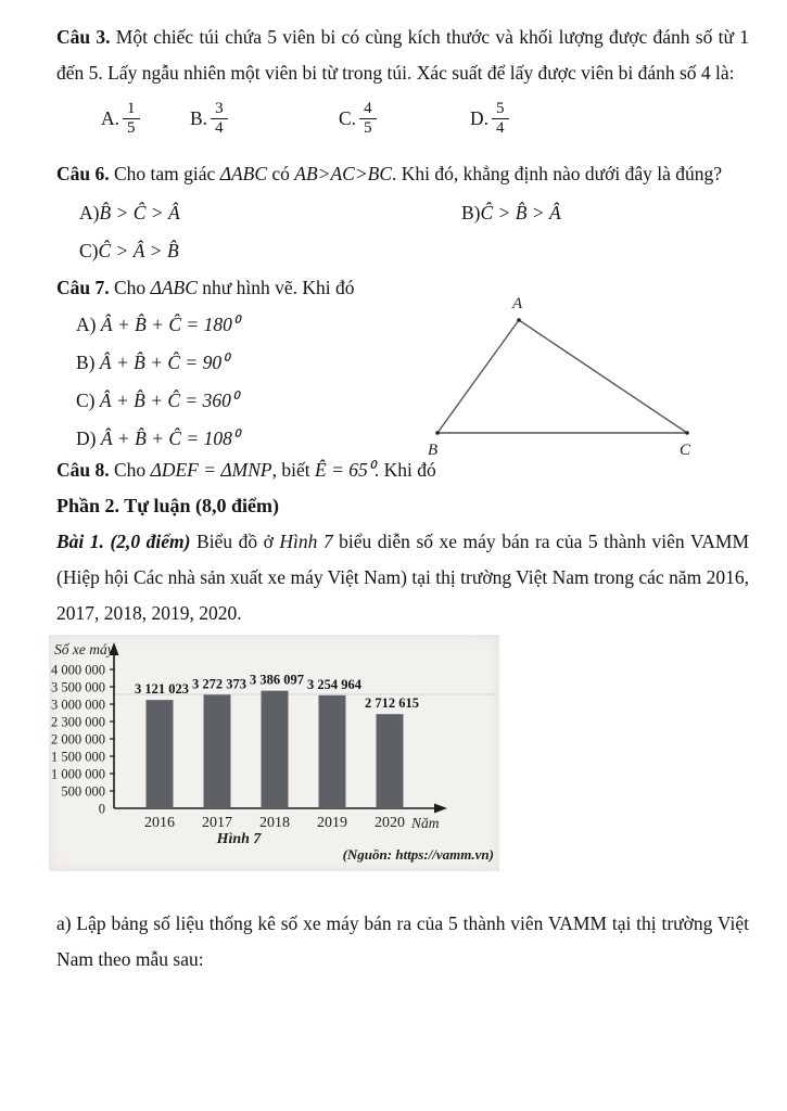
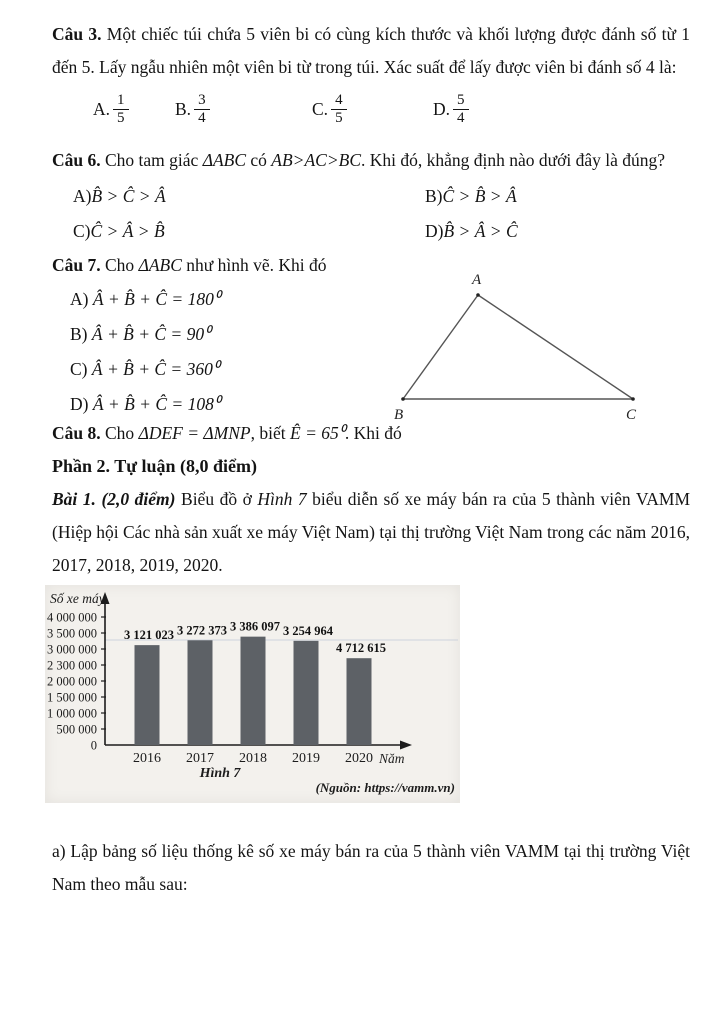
  Câu 3. Một chiếc túi chứa 5 viên bi có cùng kích thước và khối lượng được đánh số từ 1 đến 5. Lấy ngẫu nhiên một viên bi từ trong túi. Xác suất để lấy được viên bi đánh số 4 là:
  A.
  1
  5
  B.
  3
  4
  C.
  4
  5
  D.
  5
  4
  Câu 6. Cho tam giác ΔABC có AB>AC>BC. Khi đó, khẳng định nào dưới đây là đúng?
  A)B̂ > Ĉ > Â
  B)Ĉ > B̂ > Â
  C)Ĉ > Â > B̂
+ D)B̂ > Â > Ĉ
  Câu 7. Cho ΔABC như hình vẽ. Khi đó
  A) Â + B̂ + Ĉ = 180⁰
  B) Â + B̂ + Ĉ = 90⁰
  C) Â + B̂ + Ĉ = 360⁰
  D) Â + B̂ + Ĉ = 108⁰
  A
  B
  C
  Câu 8. Cho ΔDEF = ΔMNP, biết Ê = 65⁰. Khi đó
  Phần 2. Tự luận (8,0 điểm)
  Bài 1. (2,0 điểm) Biểu đồ ở Hình 7 biểu diễn số xe máy bán ra của 5 thành viên VAMM (Hiệp hội Các nhà sản xuất xe máy Việt Nam) tại thị trường Việt Nam trong các năm 2016, 2017, 2018, 2019, 2020.
  0
  500 000
  1 000 000
  1 500 000
  2 000 000
  2 300 000
  3 000 000
  3 500 000
  4 000 000
  3 121 023
  2016
  3 272 373
  2017
  3 386 097
  2018
  3 254 964
  2019
- 2 712 615
+ 4 712 615
  2020
  Số xe máy
  Năm
  Hình 7
  (Nguồn: https://vamm.vn)
  a) Lập bảng số liệu thống kê số xe máy bán ra của 5 thành viên VAMM tại thị trường Việt Nam theo mẫu sau:
